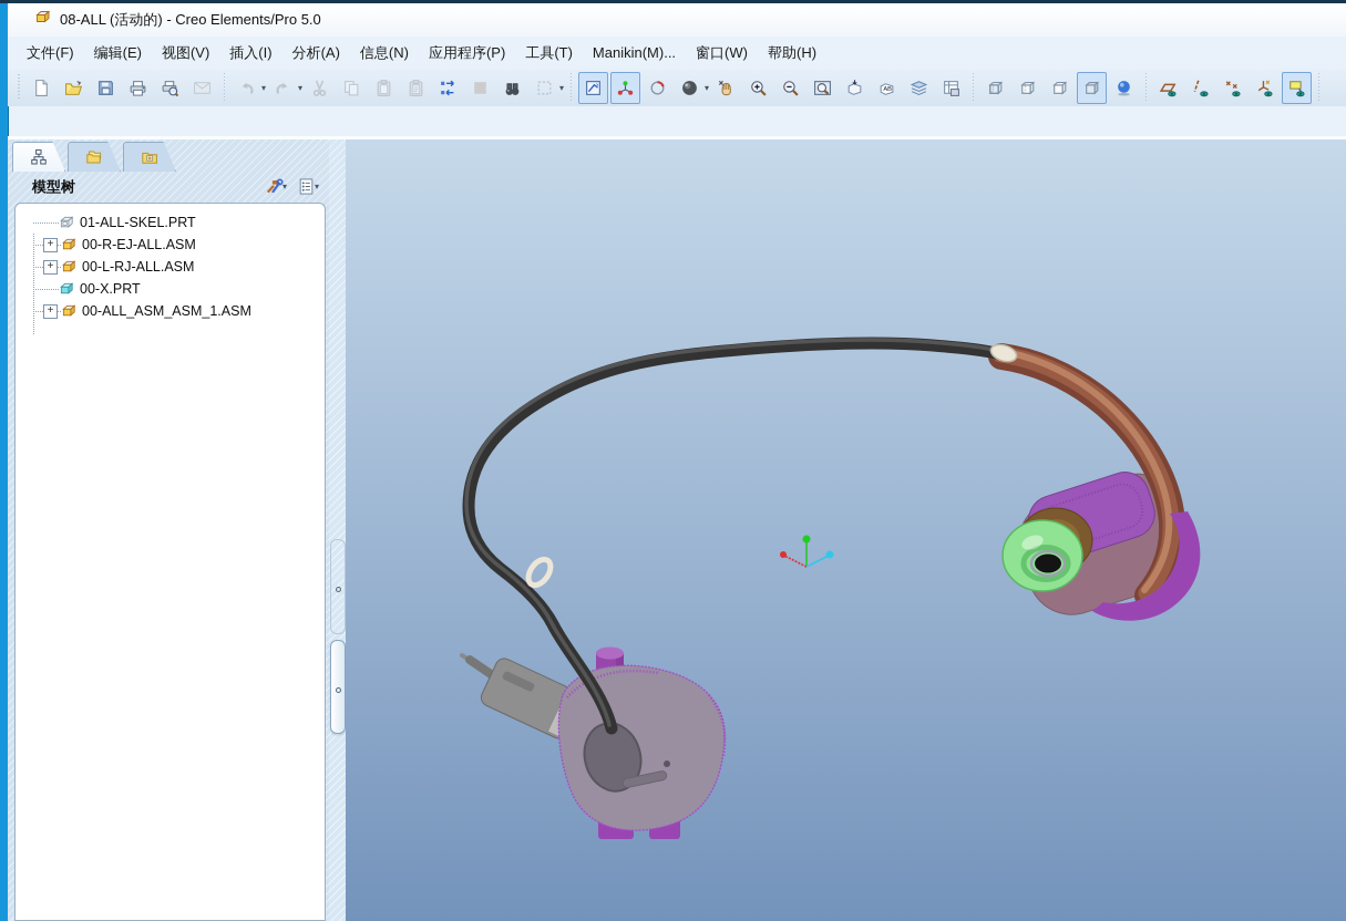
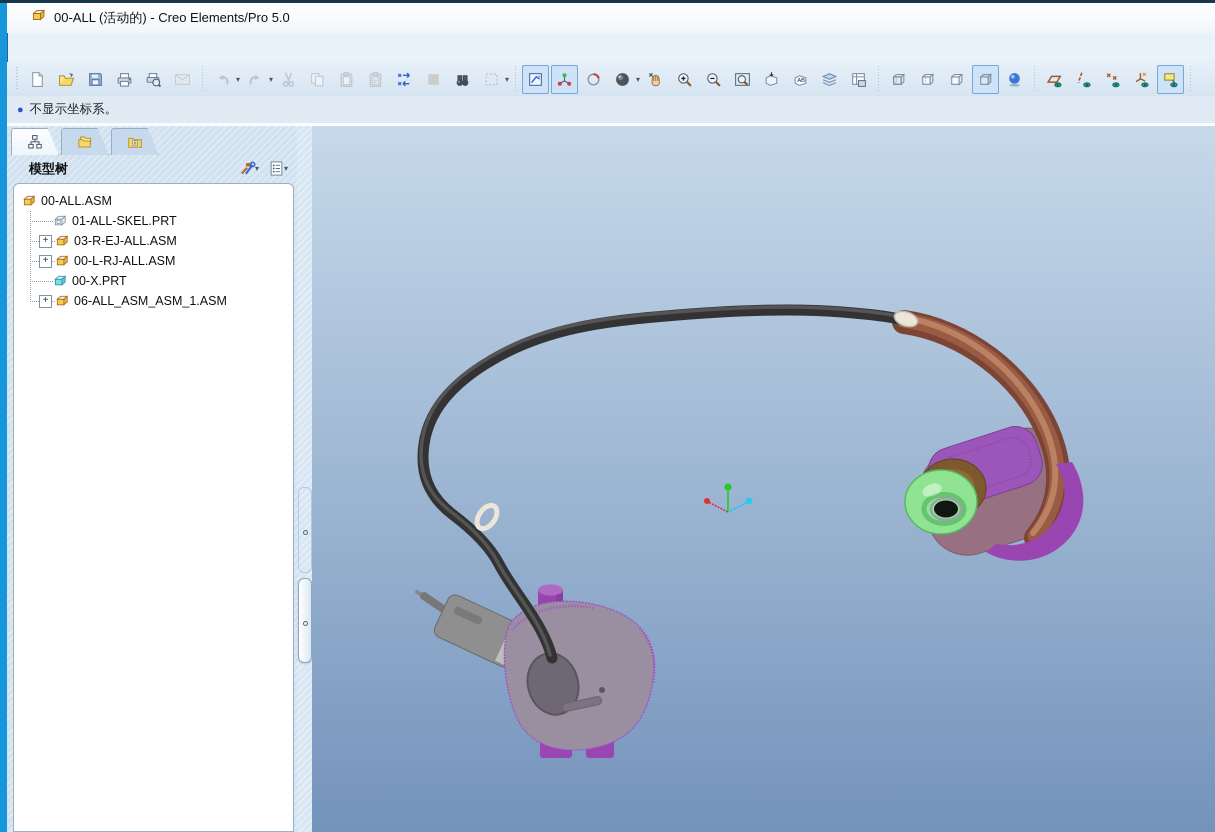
- 08-ALL (活动的) - Creo Elements/Pro 5.0
+ 00-ALL (活动的) - Creo Elements/Pro 5.0
- 文件(F)
- 编辑(E)
- 视图(V)
- 插入(I)
- 分析(A)
- 信息(N)
- 应用程序(P)
- 工具(T)
- Manikin(M)...
- 窗口(W)
- 帮助(H)
  ▾
  ▾
  ▾
  ▾
+ ●
+ 不显示坐标系。
  模型树
  ▾
  ▾
+ 00-ALL.ASM
  01-ALL-SKEL.PRT
  +
- 00-R-EJ-ALL.ASM
+ 03-R-EJ-ALL.ASM
  +
  00-L-RJ-ALL.ASM
  00-X.PRT
  +
- 00-ALL_ASM_ASM_1.ASM
+ 06-ALL_ASM_ASM_1.ASM
